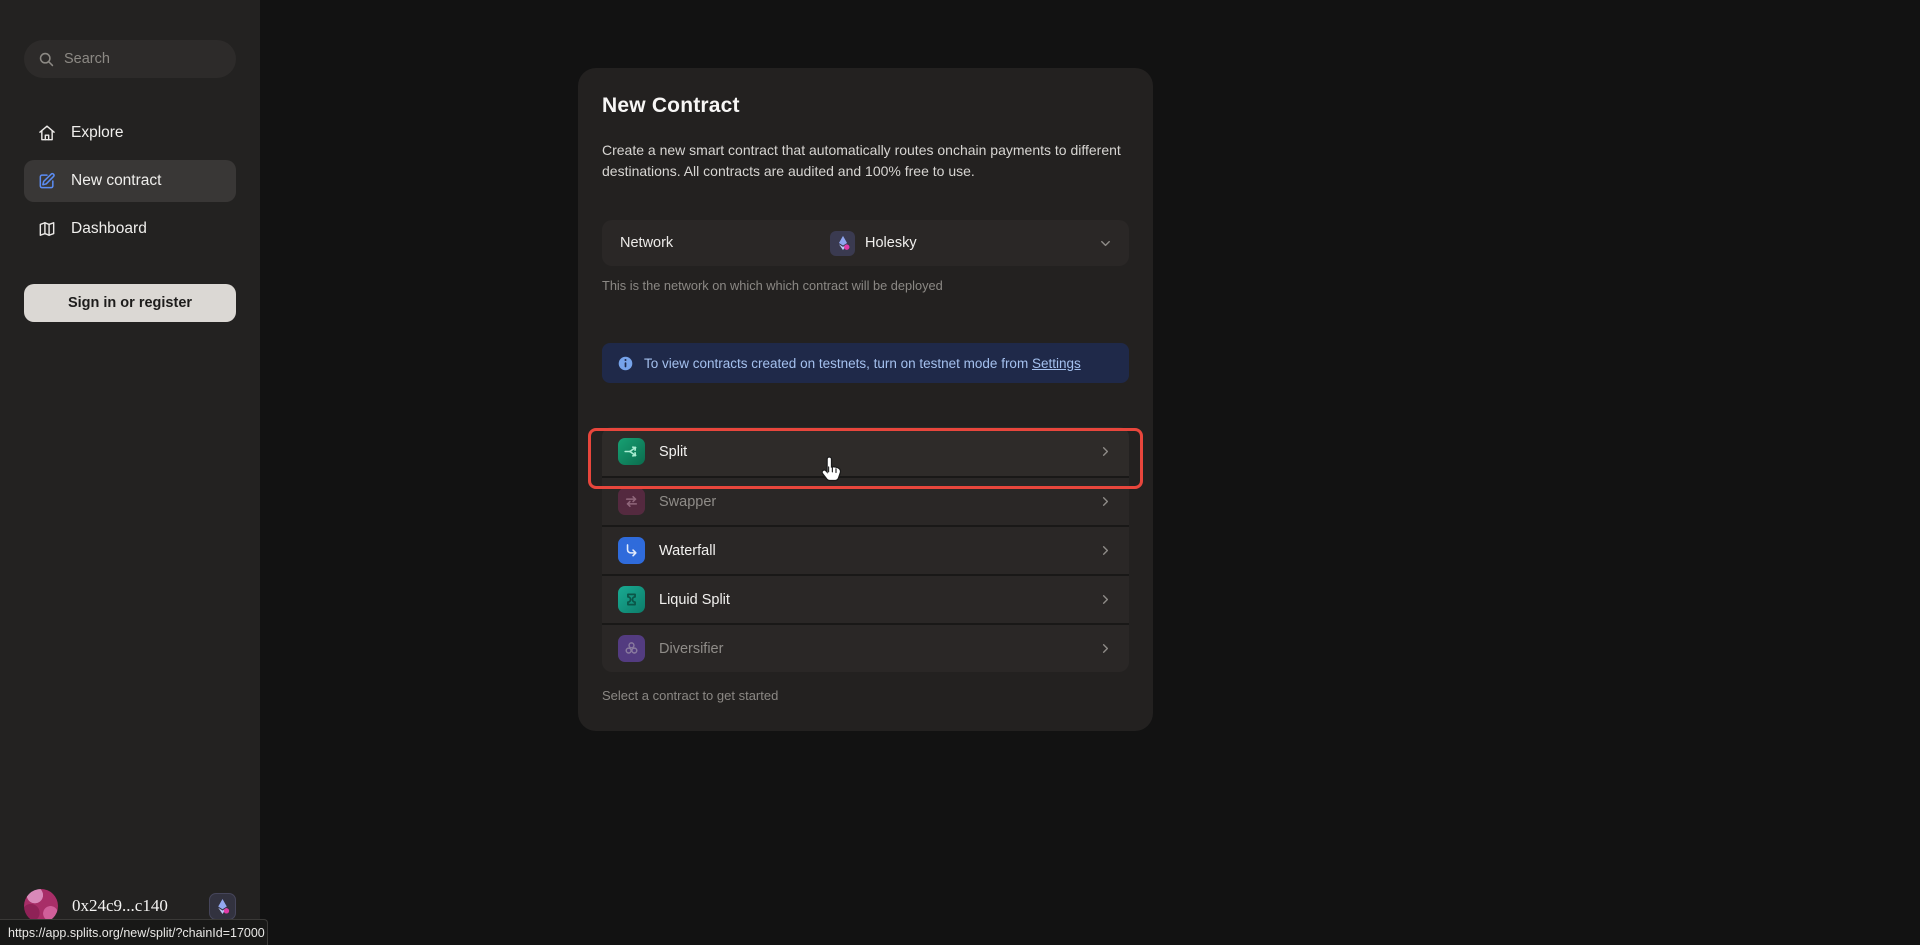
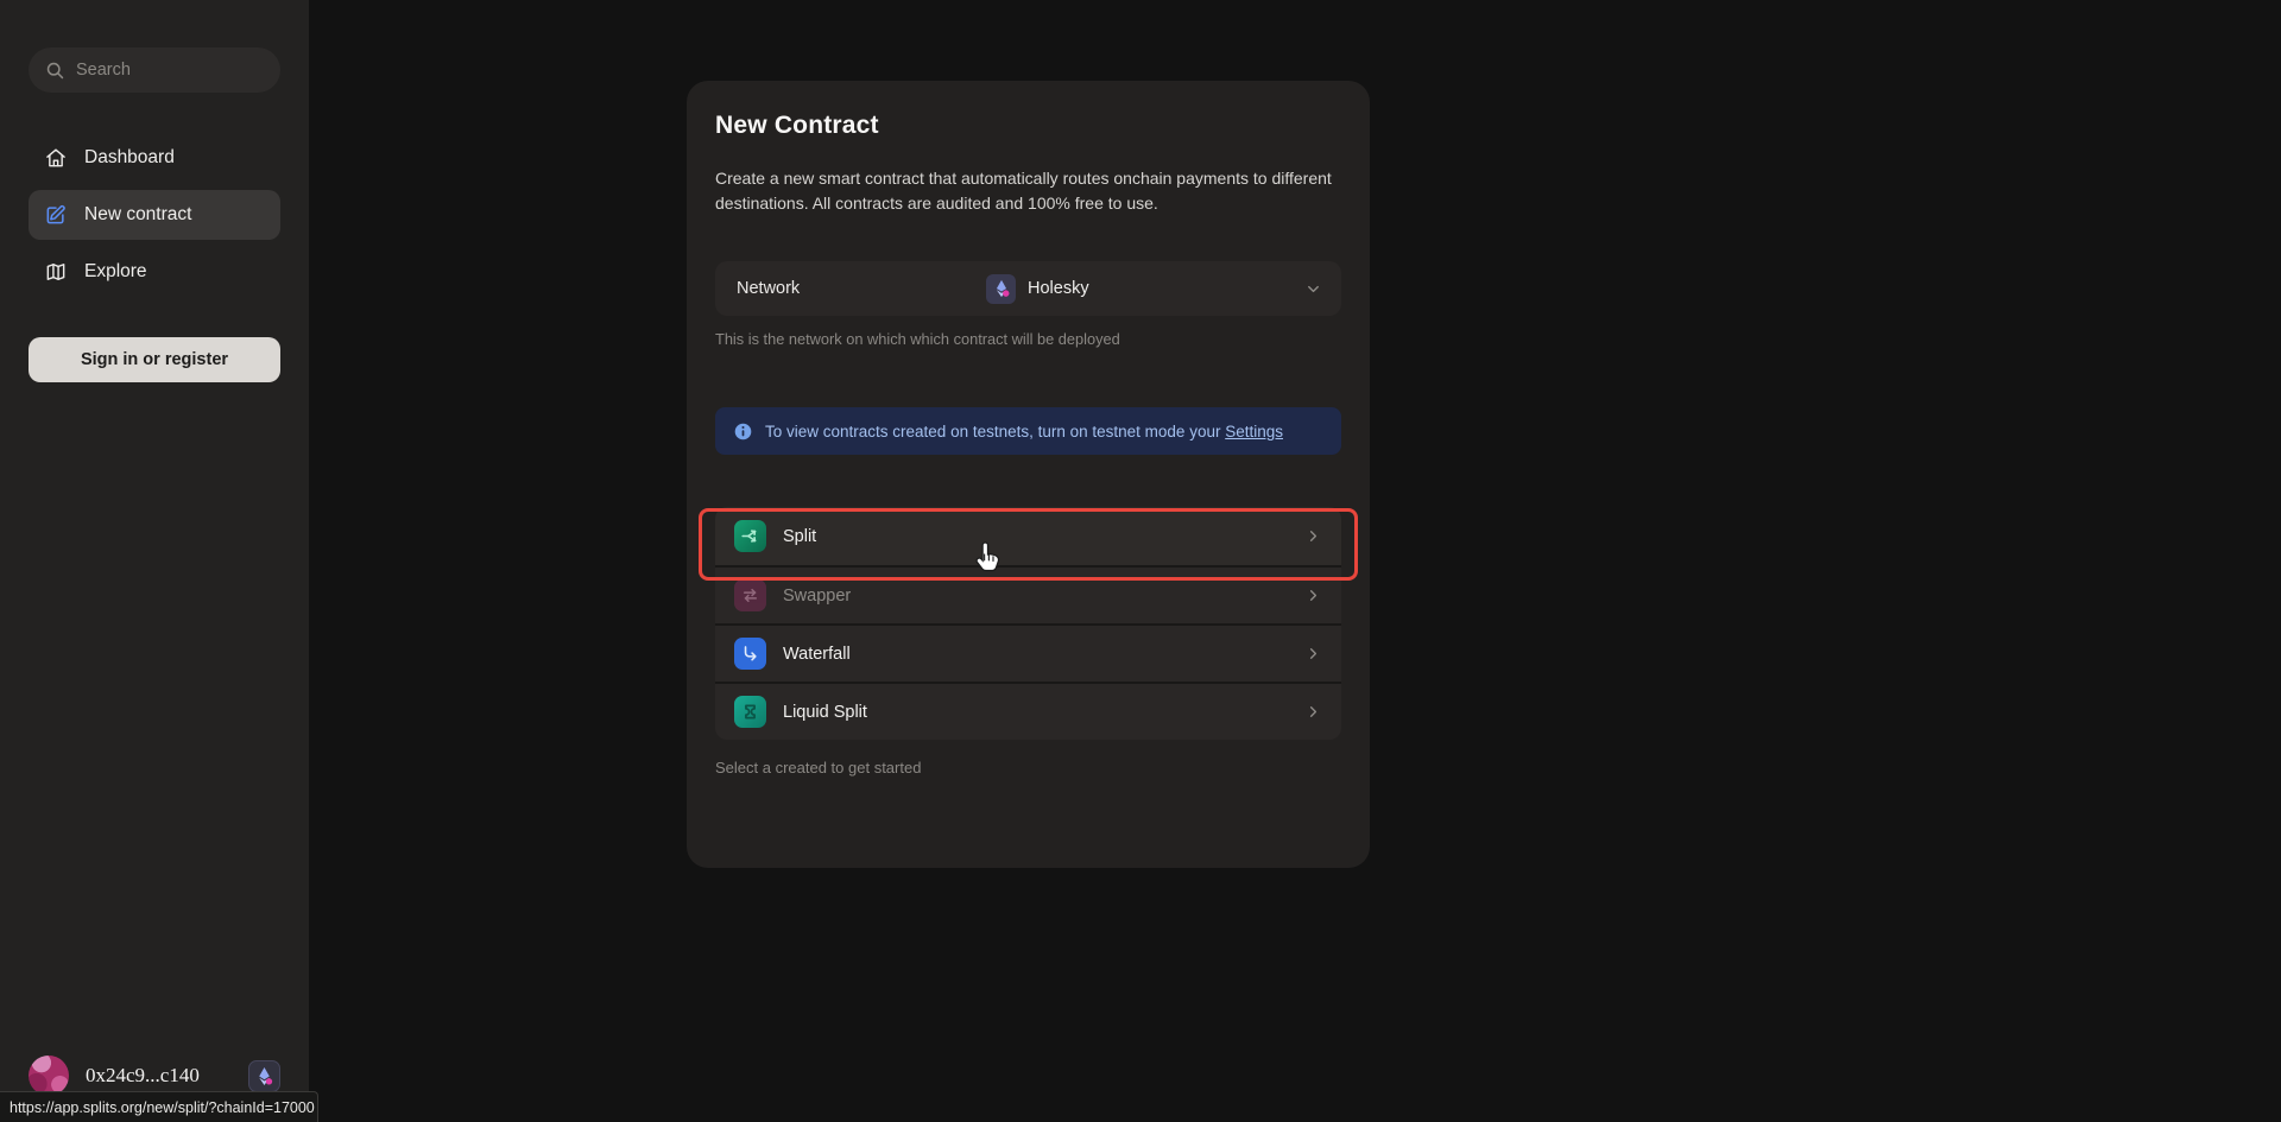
  Search
- Explore
+ Dashboard
  New contract
- Dashboard
+ Explore
  Sign in or register
  0x24c9...c140
  https://app.splits.org/new/split/?chainId=17000
  New Contract
  Create a new smart contract that automatically routes onchain payments to different destinations. All contracts are audited and 100% free to use.
  Network
  Holesky
  This is the network on which which contract will be deployed
- To view contracts created on testnets, turn on testnet mode from Settings
+ To view contracts created on testnets, turn on testnet mode your Settings
  Split
  Swapper
  Waterfall
  Liquid Split
- Diversifier
- Select a contract to get started
+ Select a created to get started
